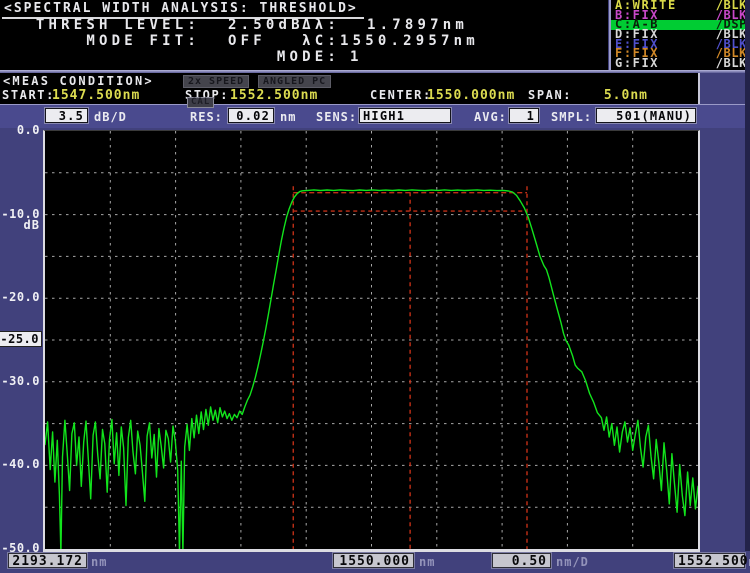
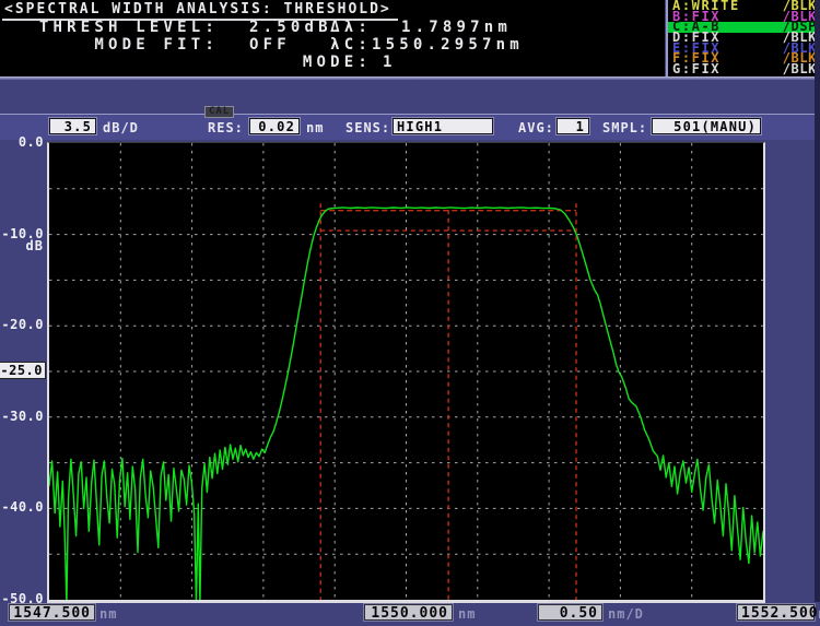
  <SPECTRAL WIDTH ANALYSIS: THRESHOLD>
  THRESH LEVEL:
  2.50dB
  MODE FIT:
  OFF
  Δλ:
  1.7897nm
  λC:
  1550.2957nm
  MODE:
  1
  A:WRITE
  /BLK
  B:FIX
  /BLK
  C:A-B
  /DSP
  D:FIX
  /BLK
  E:FIX
  /BLK
  F:FIX
  /BLK
  G:FIX
  /BLK
- <MEAS CONDITION>
- 2x SPEED
- ANGLED PC
- START:
- 1547.500nm
- STOP:
- 1552.500nm
- CENTER:
- 1550.000nm
- SPAN:
- 5.0nm
  CAL
  3.5
  dB/D
  RES:
  0.02
  nm
  SENS:
  HIGH1
  AVG:
  1
  SMPL:
  501(MANU)
  dB
  0.0
  -10.0
  -20.0
  -30.0
  -40.0
  -50.0
  -25.0
- 2193.172
+ 1547.500
  nm
  1550.000
  nm
  0.50
  nm/D
  1552.500
